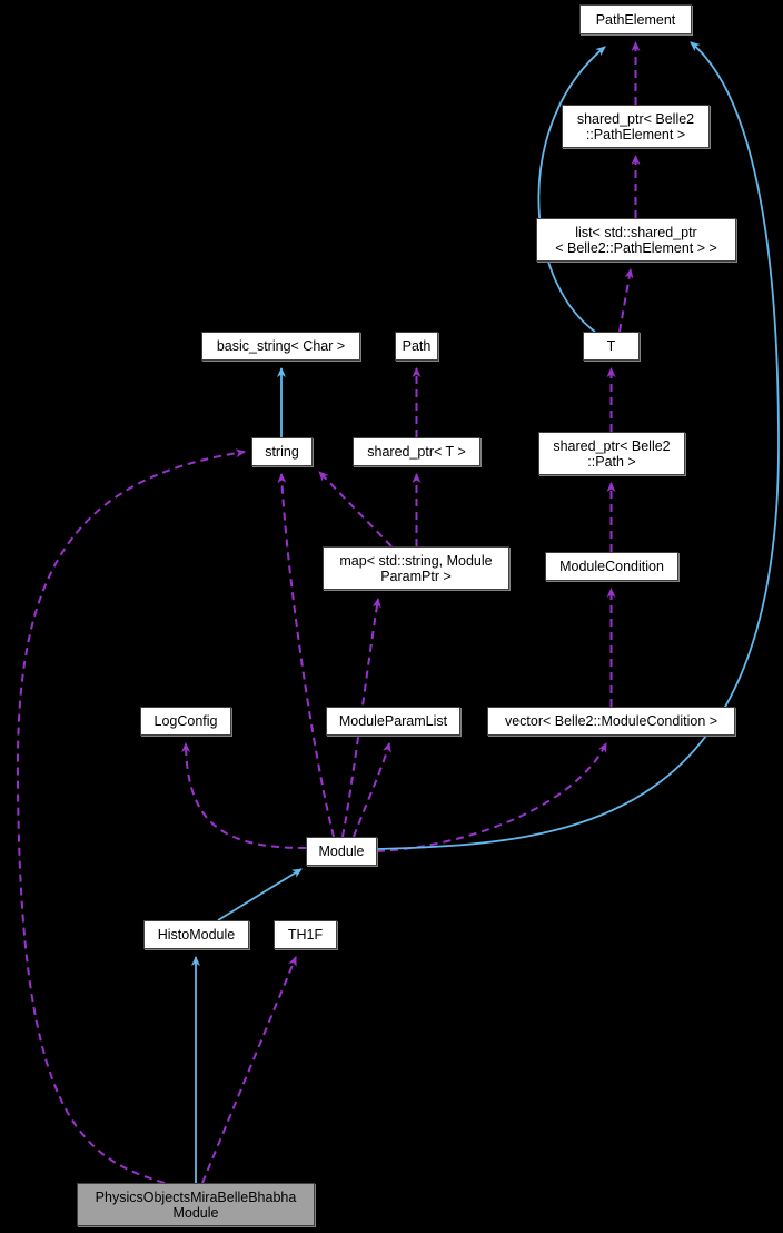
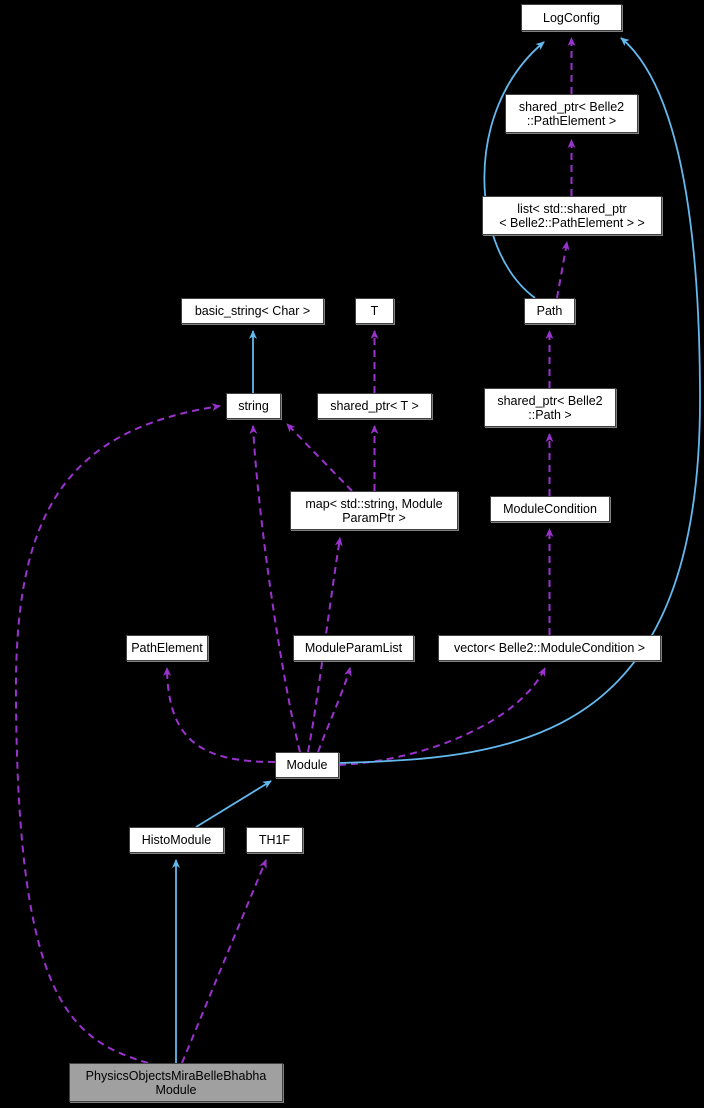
- PathElement
+ LogConfig
  shared_ptr< Belle2
  ::PathElement >
  list< std::shared_ptr
  < Belle2::PathElement > >
- T
+ Path
  basic_string< Char >
- Path
+ T
  string
  shared_ptr< T >
  shared_ptr< Belle2
  ::Path >
  map< std::string, Module
  ParamPtr >
  ModuleCondition
- LogConfig
+ PathElement
  ModuleParamList
  vector< Belle2::ModuleCondition >
  Module
  HistoModule
  TH1F
  PhysicsObjectsMiraBelleBhabha
  Module
